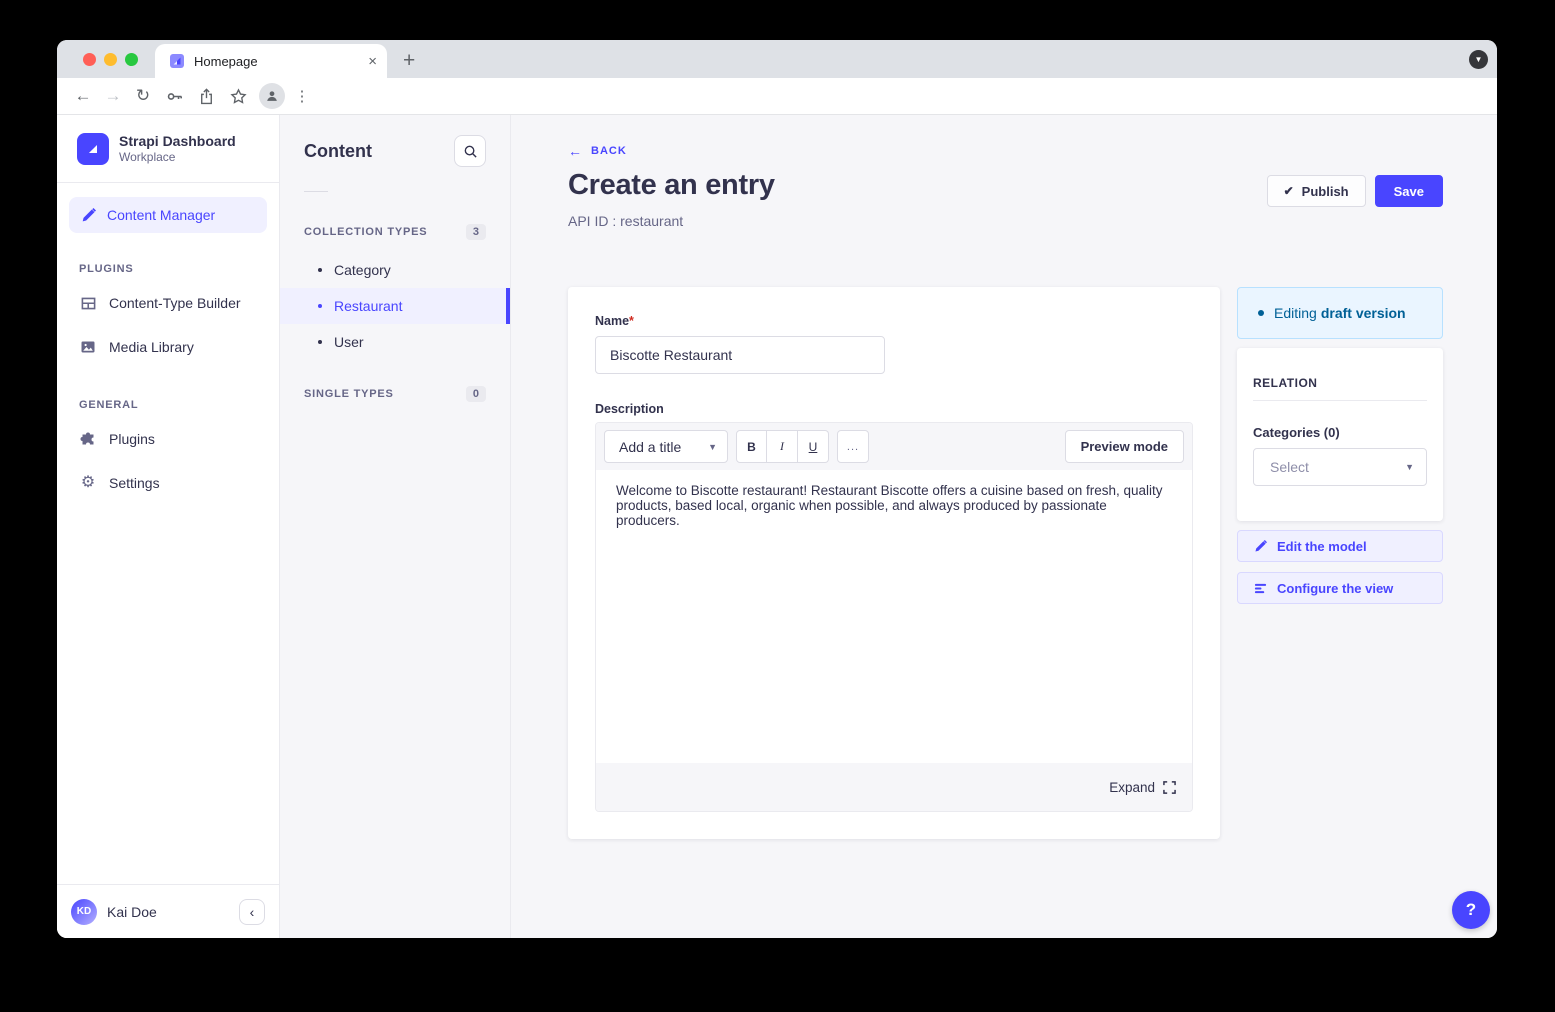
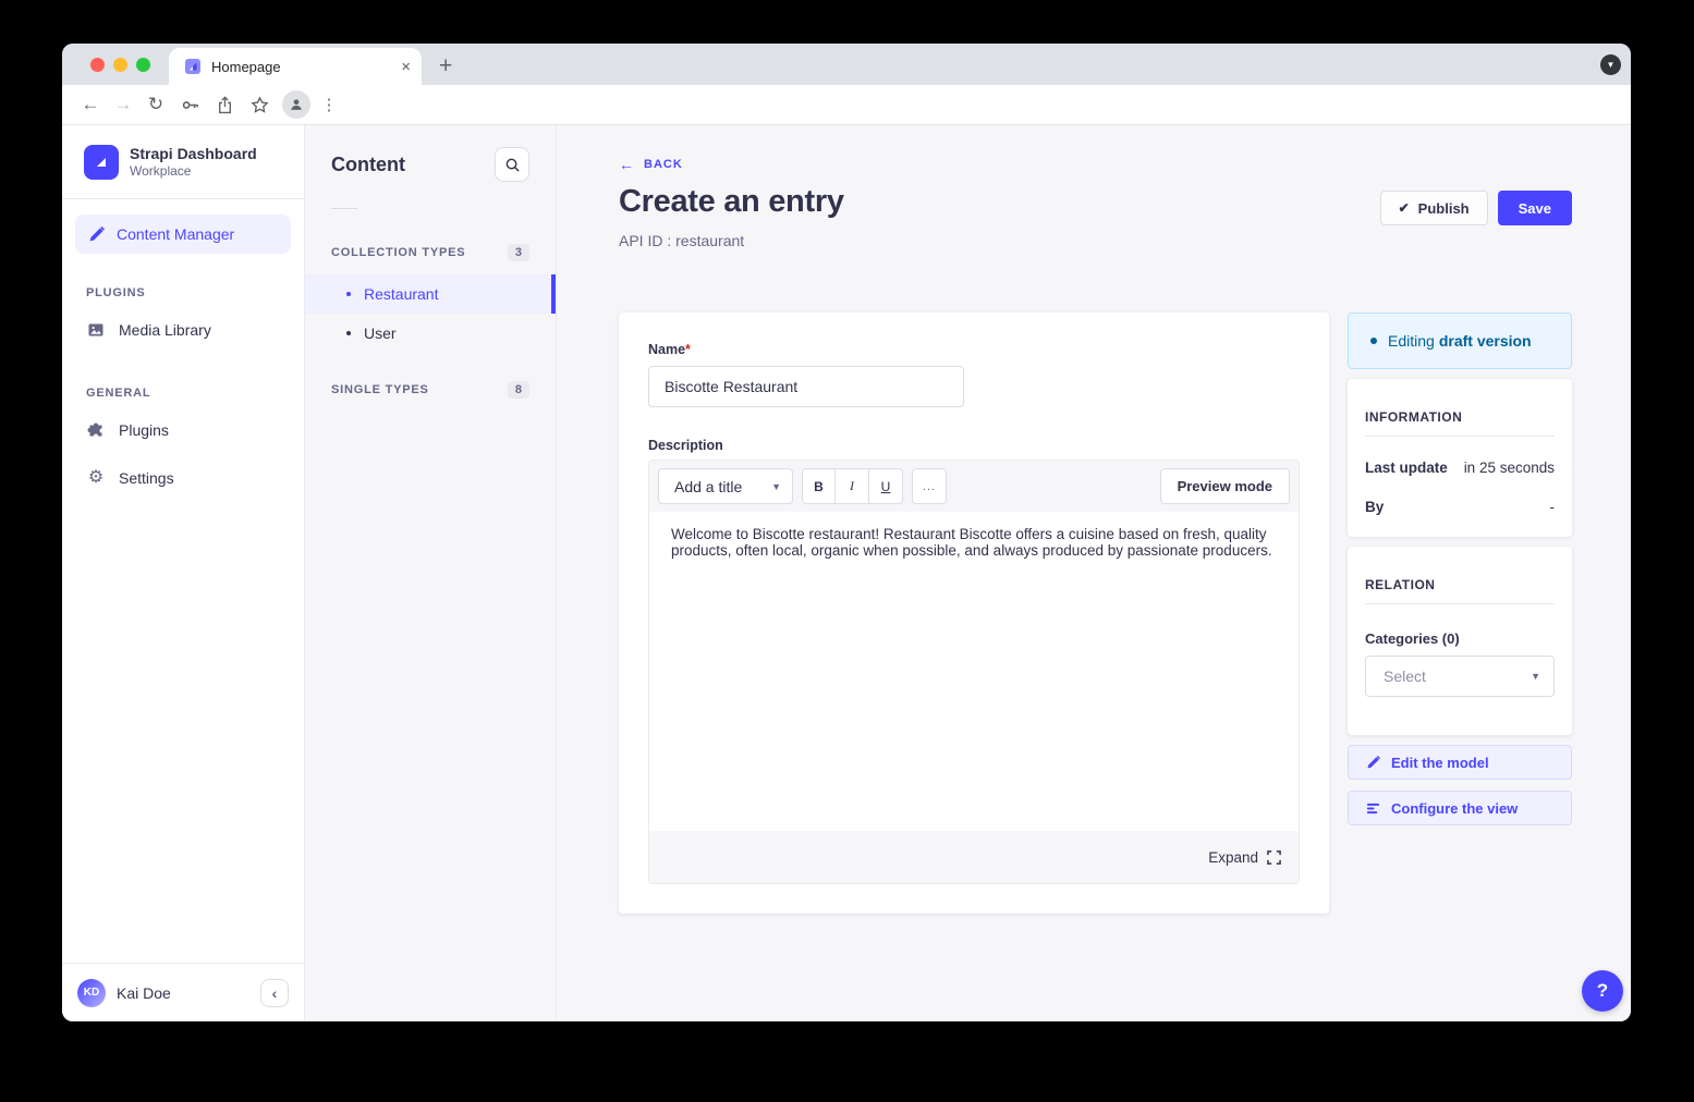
  Homepage
  ×
  +
  ▼
  ←
  →
  ↻
  ⋮
  Strapi Dashboard
  Workplace
  Content Manager
  PLUGINS
- Content-Type Builder
  Media Library
  GENERAL
  Plugins
  ⚙
  Settings
  KD
  Kai Doe
  ‹
  Content
  COLLECTION TYPES
  3
- Category
  Restaurant
  User
  SINGLE TYPES
- 0
+ 8
  ←
  BACK
  Create an entry
  ✔
  Publish
  Save
  API ID : restaurant
  Name*
  Biscotte Restaurant
  Description
  Add a title
  ▼
  B
  I
  U
  ...
  Preview mode
- Welcome to Biscotte restaurant! Restaurant Biscotte offers a cuisine based on fresh, quality products, based local, organic when possible, and always produced by passionate producers.
+ Welcome to Biscotte restaurant! Restaurant Biscotte offers a cuisine based on fresh, quality products, often local, organic when possible, and always produced by passionate producers.
  Expand
  Editing draft version
+ INFORMATION
+ Last update
+ in 25 seconds
+ By
+ -
  RELATION
  Categories (0)
  Select
  ▼
  Edit the model
  Configure the view
  ?
